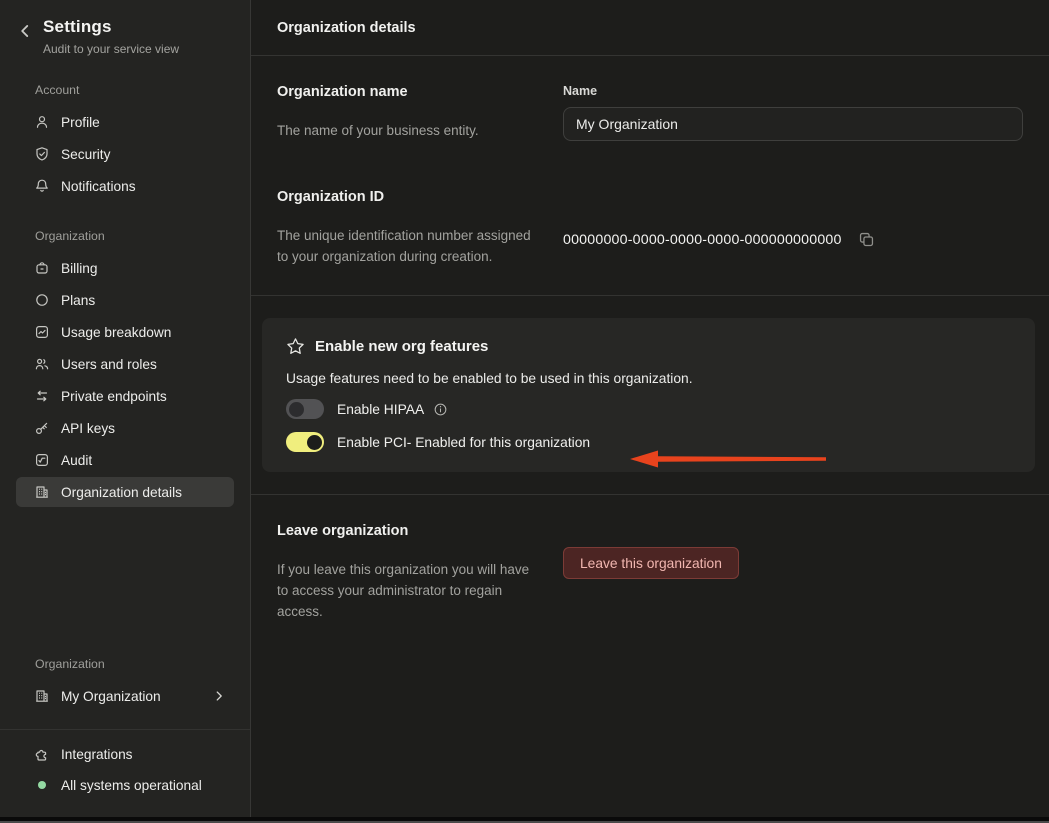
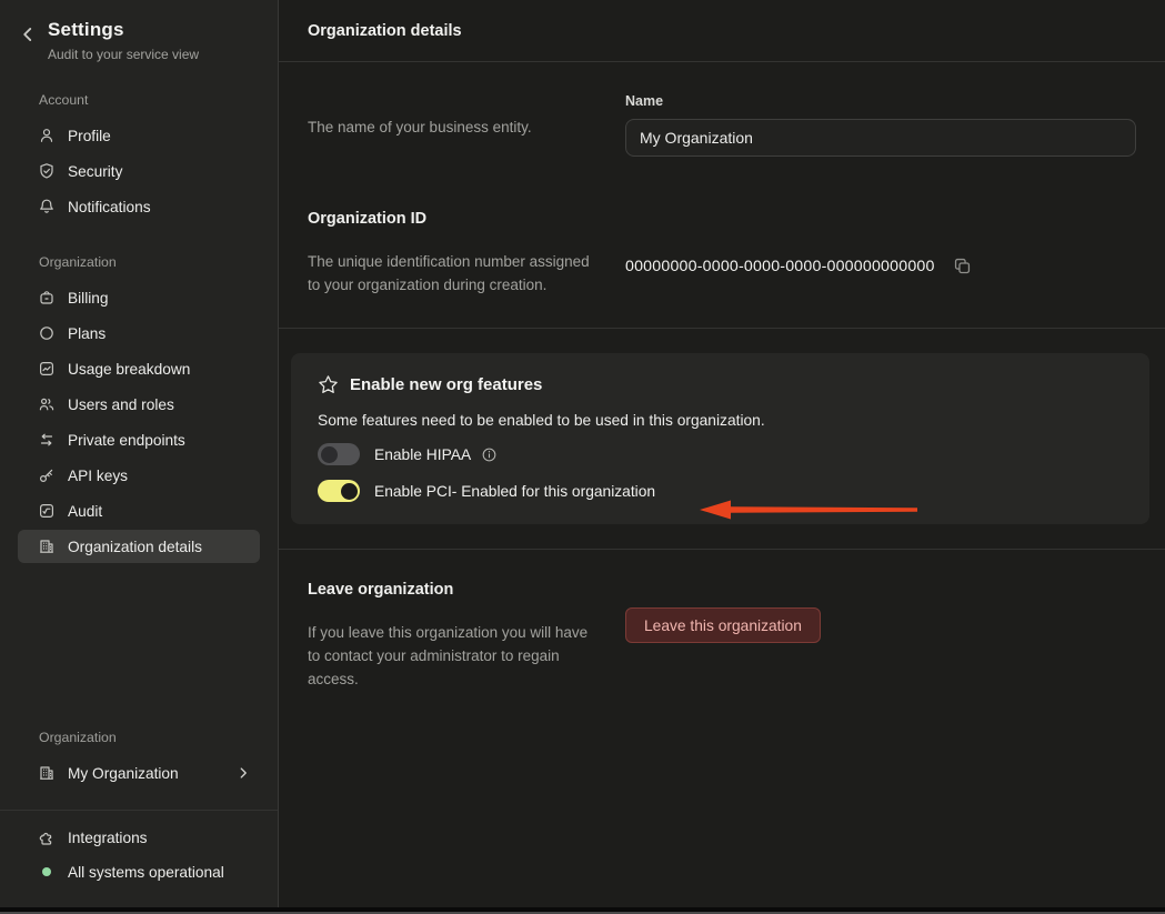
  Settings
  Audit to your service view
  Account
  Profile
  Security
  Notifications
  Organization
  Billing
  Plans
  Usage breakdown
  Users and roles
  Private endpoints
  API keys
  Audit
  Organization details
  Organization
  My Organization
  Integrations
  All systems operational
  Organization details
- Organization name
  The name of your business entity.
  Name
  My Organization
  Organization ID
  The unique identification number assigned to your organization during creation.
  00000000-0000-0000-0000-000000000000
  Enable new org features
- Usage features need to be enabled to be used in this organization.
+ Some features need to be enabled to be used in this organization.
  Enable HIPAA
  Enable PCI- Enabled for this organization
  Leave organization
- If you leave this organization you will have to access your administrator to regain access.
+ If you leave this organization you will have to contact your administrator to regain access.
  Leave this organization
